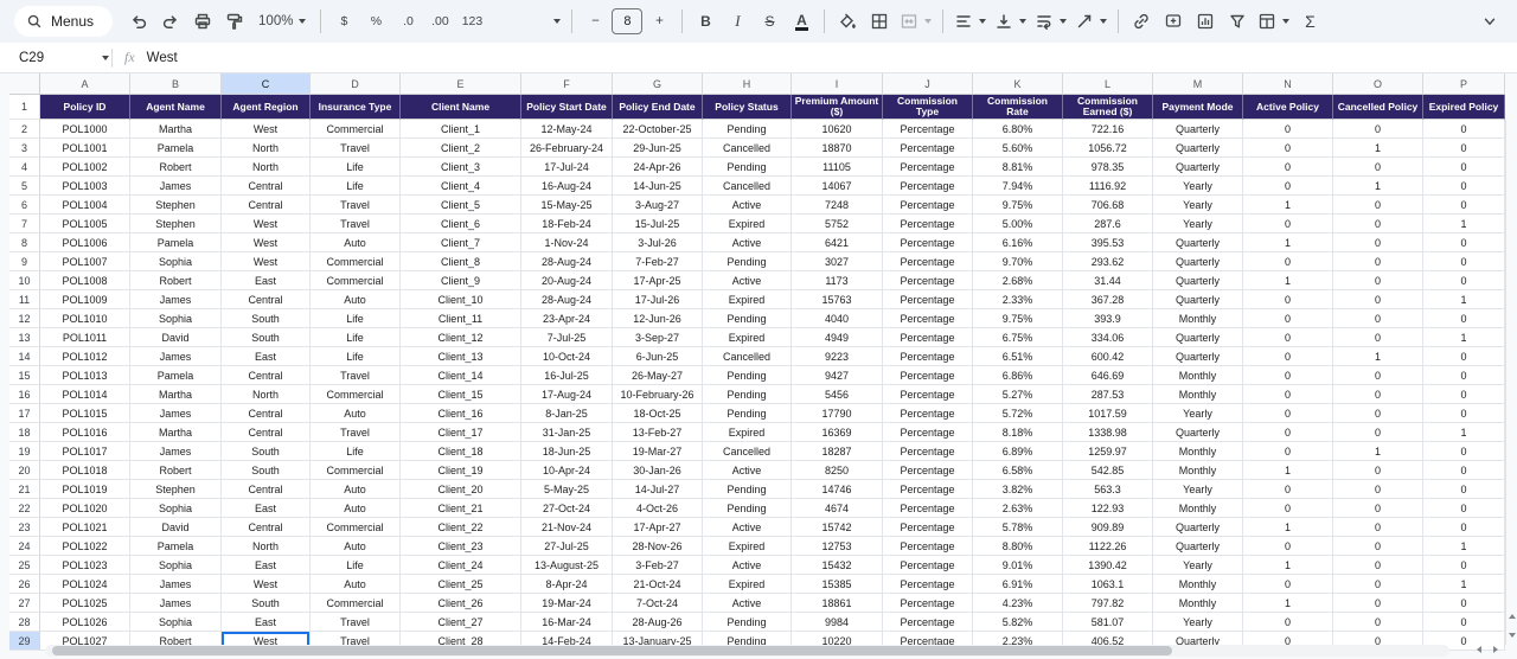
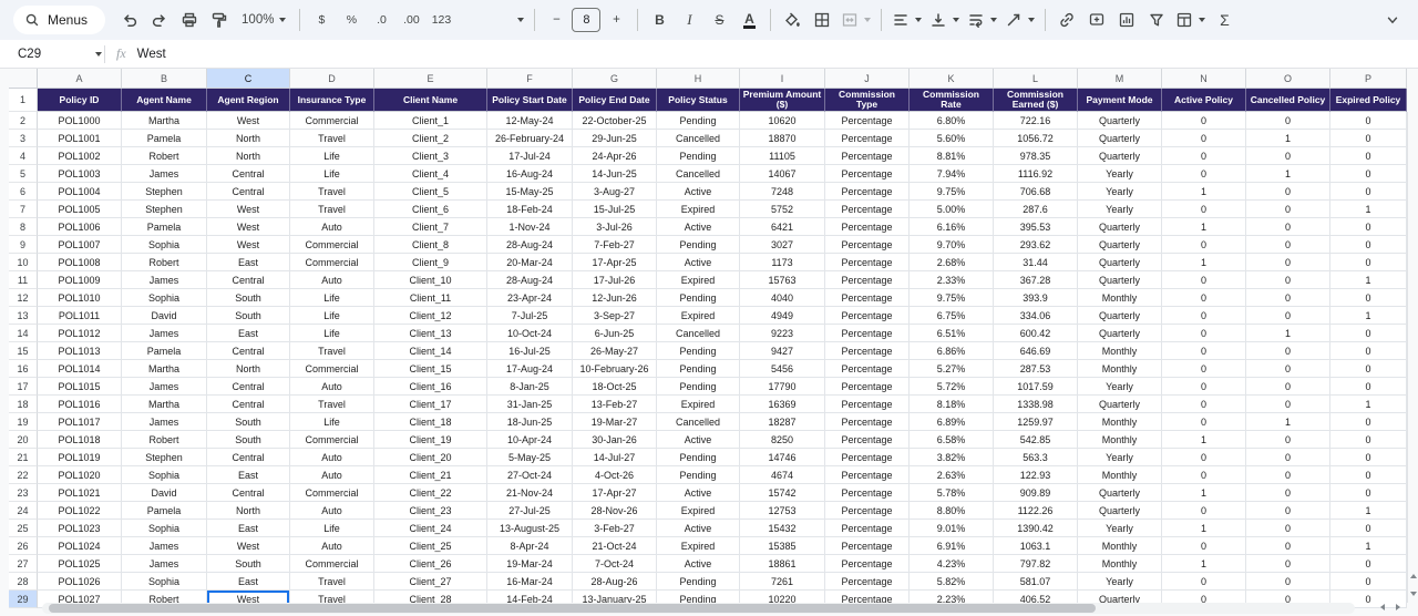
  Menus
  100%
  $
  %
  .0
  .00
  123
  −
  8
  +
  B
  I
  S
  A
  Σ
  C29
  fx
  West
  A
  B
  C
  D
  E
  F
  G
  H
  I
  J
  K
  L
  M
  N
  O
  P
  1
  Policy ID
  Agent Name
  Agent Region
  Insurance Type
  Client Name
  Policy Start Date
  Policy End Date
  Policy Status
  Premium Amount ($)
  Commission Type
  Commission Rate
  Commission Earned ($)
  Payment Mode
  Active Policy
  Cancelled Policy
  Expired Policy
  2
  POL1000
  Martha
  West
  Commercial
  Client_1
  12-May-24
  22-October-25
  Pending
  10620
  Percentage
  6.80%
  722.16
  Quarterly
  0
  0
  0
  3
  POL1001
  Pamela
  North
  Travel
  Client_2
  26-February-24
  29-Jun-25
  Cancelled
  18870
  Percentage
  5.60%
  1056.72
  Quarterly
  0
  1
  0
  4
  POL1002
  Robert
  North
  Life
  Client_3
  17-Jul-24
  24-Apr-26
  Pending
  11105
  Percentage
  8.81%
  978.35
  Quarterly
  0
  0
  0
  5
  POL1003
  James
  Central
  Life
  Client_4
  16-Aug-24
  14-Jun-25
  Cancelled
  14067
  Percentage
  7.94%
  1116.92
  Yearly
  0
  1
  0
  6
  POL1004
  Stephen
  Central
  Travel
  Client_5
  15-May-25
  3-Aug-27
  Active
  7248
  Percentage
  9.75%
  706.68
  Yearly
  1
  0
  0
  7
  POL1005
  Stephen
  West
  Travel
  Client_6
  18-Feb-24
  15-Jul-25
  Expired
  5752
  Percentage
  5.00%
  287.6
  Yearly
  0
  0
  1
  8
  POL1006
  Pamela
  West
  Auto
  Client_7
  1-Nov-24
  3-Jul-26
  Active
  6421
  Percentage
  6.16%
  395.53
  Quarterly
  1
  0
  0
  9
  POL1007
  Sophia
  West
  Commercial
  Client_8
  28-Aug-24
  7-Feb-27
  Pending
  3027
  Percentage
  9.70%
  293.62
  Quarterly
  0
  0
  0
  10
  POL1008
  Robert
  East
  Commercial
  Client_9
- 20-Aug-24
+ 20-Mar-24
  17-Apr-25
  Active
  1173
  Percentage
  2.68%
  31.44
  Quarterly
  1
  0
  0
  11
  POL1009
  James
  Central
  Auto
  Client_10
  28-Aug-24
  17-Jul-26
  Expired
  15763
  Percentage
  2.33%
  367.28
  Quarterly
  0
  0
  1
  12
  POL1010
  Sophia
  South
  Life
  Client_11
  23-Apr-24
  12-Jun-26
  Pending
  4040
  Percentage
  9.75%
  393.9
  Monthly
  0
  0
  0
  13
  POL1011
  David
  South
  Life
  Client_12
  7-Jul-25
  3-Sep-27
  Expired
  4949
  Percentage
  6.75%
  334.06
  Quarterly
  0
  0
  1
  14
  POL1012
  James
  East
  Life
  Client_13
  10-Oct-24
  6-Jun-25
  Cancelled
  9223
  Percentage
  6.51%
  600.42
  Quarterly
  0
  1
  0
  15
  POL1013
  Pamela
  Central
  Travel
  Client_14
  16-Jul-25
  26-May-27
  Pending
  9427
  Percentage
  6.86%
  646.69
  Monthly
  0
  0
  0
  16
  POL1014
  Martha
  North
  Commercial
  Client_15
  17-Aug-24
  10-February-26
  Pending
  5456
  Percentage
  5.27%
  287.53
  Monthly
  0
  0
  0
  17
  POL1015
  James
  Central
  Auto
  Client_16
  8-Jan-25
  18-Oct-25
  Pending
  17790
  Percentage
  5.72%
  1017.59
  Yearly
  0
  0
  0
  18
  POL1016
  Martha
  Central
  Travel
  Client_17
  31-Jan-25
  13-Feb-27
  Expired
  16369
  Percentage
  8.18%
  1338.98
  Quarterly
  0
  0
  1
  19
  POL1017
  James
  South
  Life
  Client_18
  18-Jun-25
  19-Mar-27
  Cancelled
  18287
  Percentage
  6.89%
  1259.97
  Monthly
  0
  1
  0
  20
  POL1018
  Robert
  South
  Commercial
  Client_19
  10-Apr-24
  30-Jan-26
  Active
  8250
  Percentage
  6.58%
  542.85
  Monthly
  1
  0
  0
  21
  POL1019
  Stephen
  Central
  Auto
  Client_20
  5-May-25
  14-Jul-27
  Pending
  14746
  Percentage
  3.82%
  563.3
  Yearly
  0
  0
  0
  22
  POL1020
  Sophia
  East
  Auto
  Client_21
  27-Oct-24
  4-Oct-26
  Pending
  4674
  Percentage
  2.63%
  122.93
  Monthly
  0
  0
  0
  23
  POL1021
  David
  Central
  Commercial
  Client_22
  21-Nov-24
  17-Apr-27
  Active
  15742
  Percentage
  5.78%
  909.89
  Quarterly
  1
  0
  0
  24
  POL1022
  Pamela
  North
  Auto
  Client_23
  27-Jul-25
  28-Nov-26
  Expired
  12753
  Percentage
  8.80%
  1122.26
  Quarterly
  0
  0
  1
  25
  POL1023
  Sophia
  East
  Life
  Client_24
  13-August-25
  3-Feb-27
  Active
  15432
  Percentage
  9.01%
  1390.42
  Yearly
  1
  0
  0
  26
  POL1024
  James
  West
  Auto
  Client_25
  8-Apr-24
  21-Oct-24
  Expired
  15385
  Percentage
  6.91%
  1063.1
  Monthly
  0
  0
  1
  27
  POL1025
  James
  South
  Commercial
  Client_26
  19-Mar-24
  7-Oct-24
  Active
  18861
  Percentage
  4.23%
  797.82
  Monthly
  1
  0
  0
  28
  POL1026
  Sophia
  East
  Travel
  Client_27
  16-Mar-24
  28-Aug-26
  Pending
- 9984
+ 7261
  Percentage
  5.82%
  581.07
  Yearly
  0
  0
  0
  29
  POL1027
  Robert
  West
  Travel
  Client_28
  14-Feb-24
  13-January-25
  Pending
  10220
  Percentage
  2.23%
  406.52
  Quarterly
  0
  0
  0
